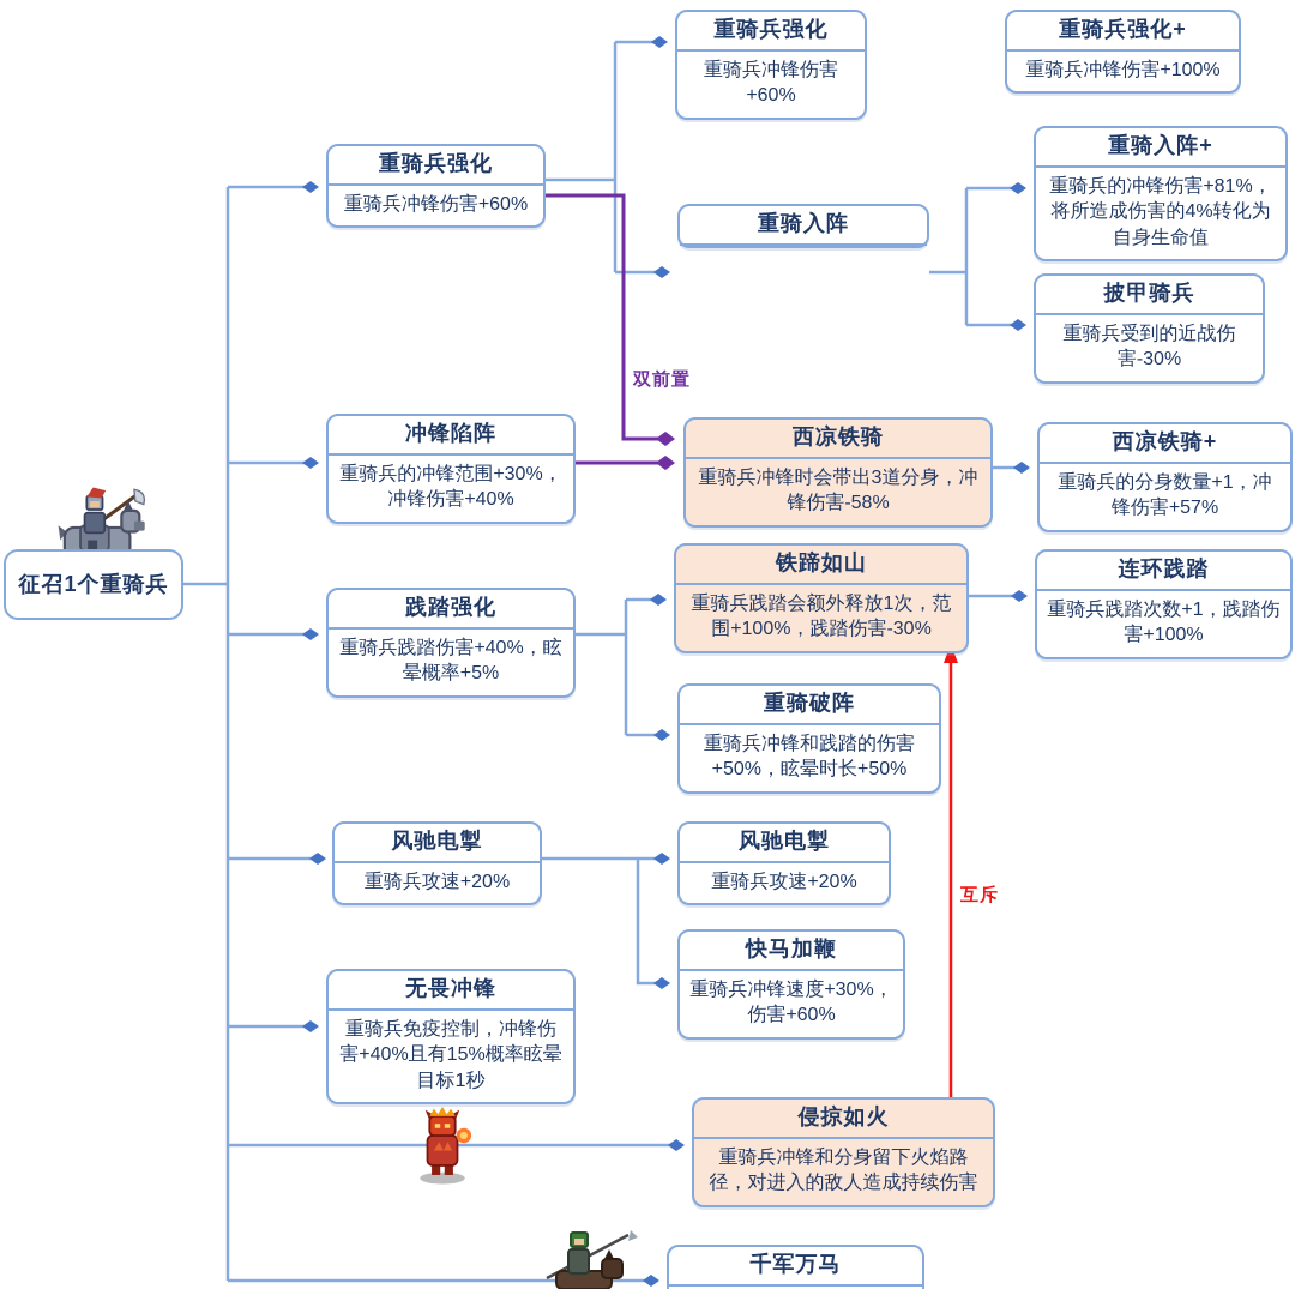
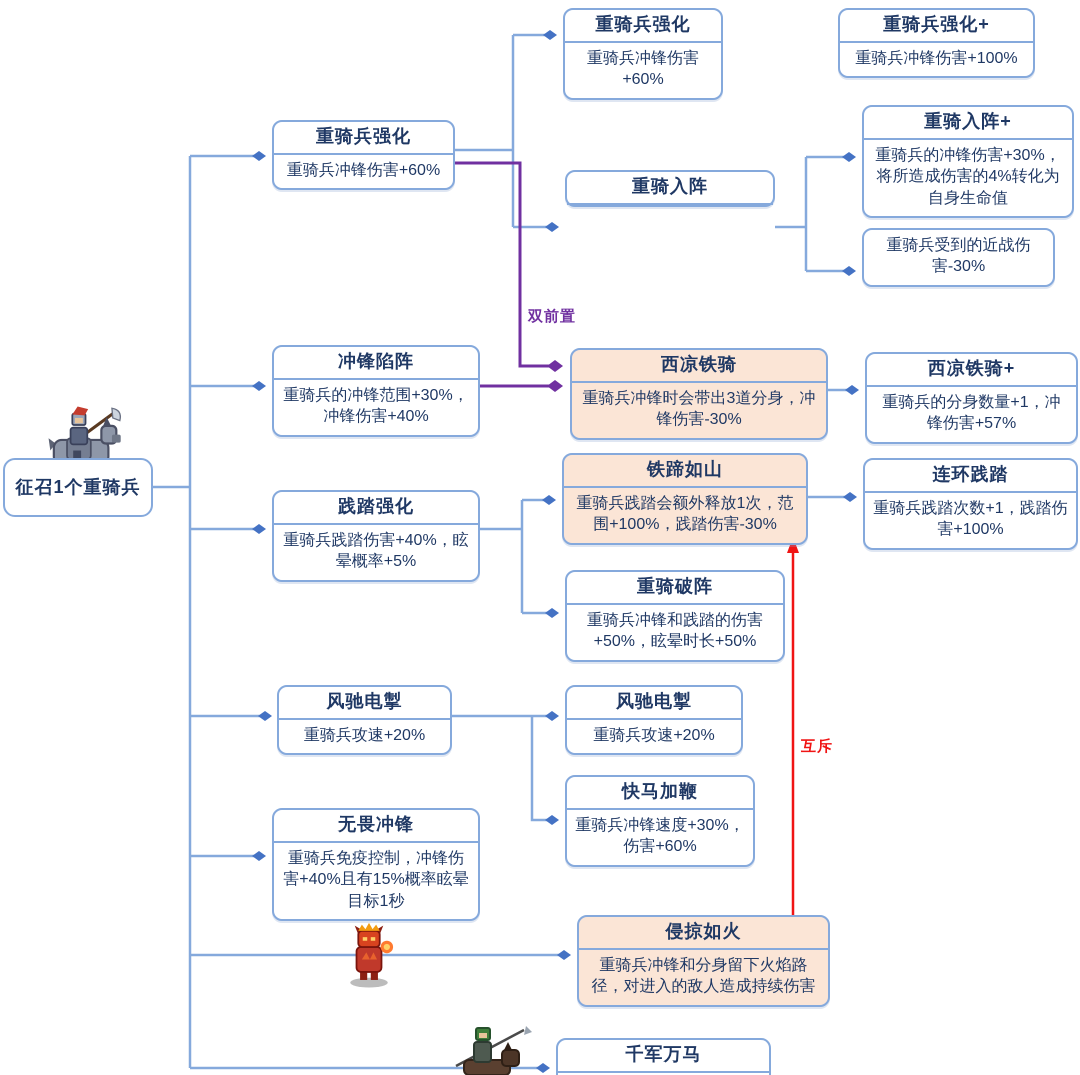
  双前置
  互斥
  征召1个重骑兵
  重骑兵强化
  重骑兵冲锋伤害+60%
  重骑兵强化
  重骑兵冲锋伤害+60%
  重骑兵强化+
  重骑兵冲锋伤害+100%
  重骑入阵
  重骑入阵+
- 重骑兵的冲锋伤害+81%，将所造成伤害的4%转化为自身生命值
+ 重骑兵的冲锋伤害+30%，将所造成伤害的4%转化为自身生命值
- 披甲骑兵
  重骑兵受到的近战伤害-30%
  冲锋陷阵
  重骑兵的冲锋范围+30%，冲锋伤害+40%
  西凉铁骑
- 重骑兵冲锋时会带出3道分身，冲锋伤害-58%
+ 重骑兵冲锋时会带出3道分身，冲锋伤害-30%
  西凉铁骑+
  重骑兵的分身数量+1，冲锋伤害+57%
  践踏强化
  重骑兵践踏伤害+40%，眩晕概率+5%
  铁蹄如山
  重骑兵践踏会额外释放1次，范围+100%，践踏伤害-30%
  连环践踏
  重骑兵践踏次数+1，践踏伤害+100%
  重骑破阵
  重骑兵冲锋和践踏的伤害+50%，眩晕时长+50%
  风驰电掣
  重骑兵攻速+20%
  风驰电掣
  重骑兵攻速+20%
  快马加鞭
  重骑兵冲锋速度+30%，伤害+60%
  无畏冲锋
  重骑兵免疫控制，冲锋伤害+40%且有15%概率眩晕目标1秒
  侵掠如火
  重骑兵冲锋和分身留下火焰路径，对进入的敌人造成持续伤害
  千军万马
